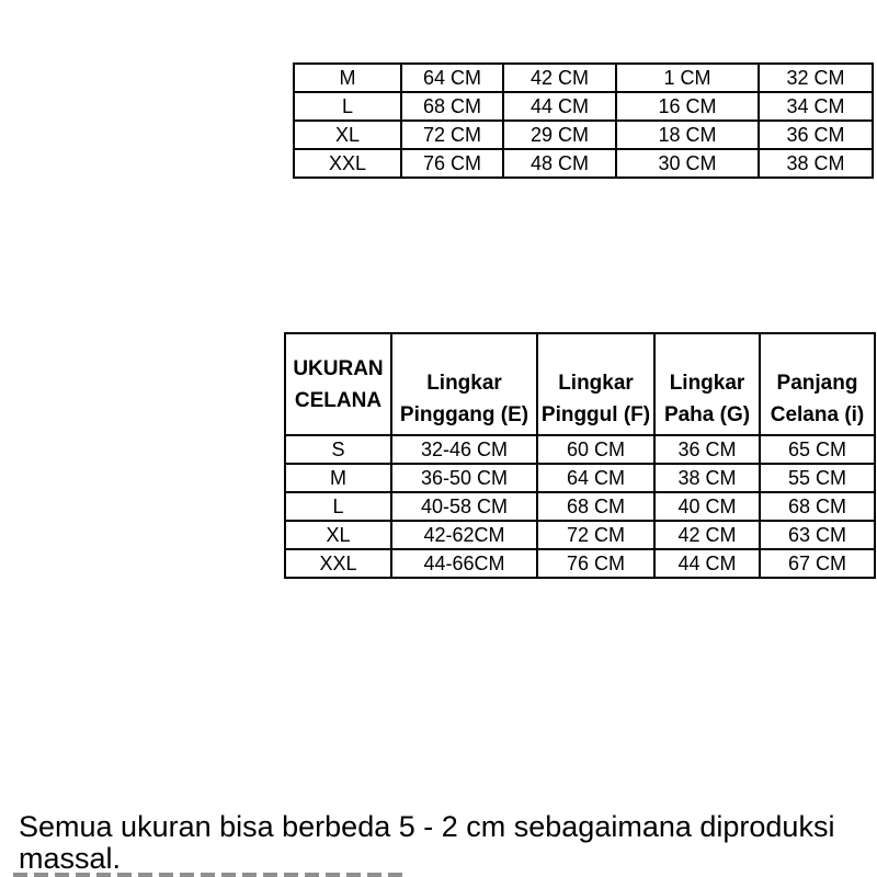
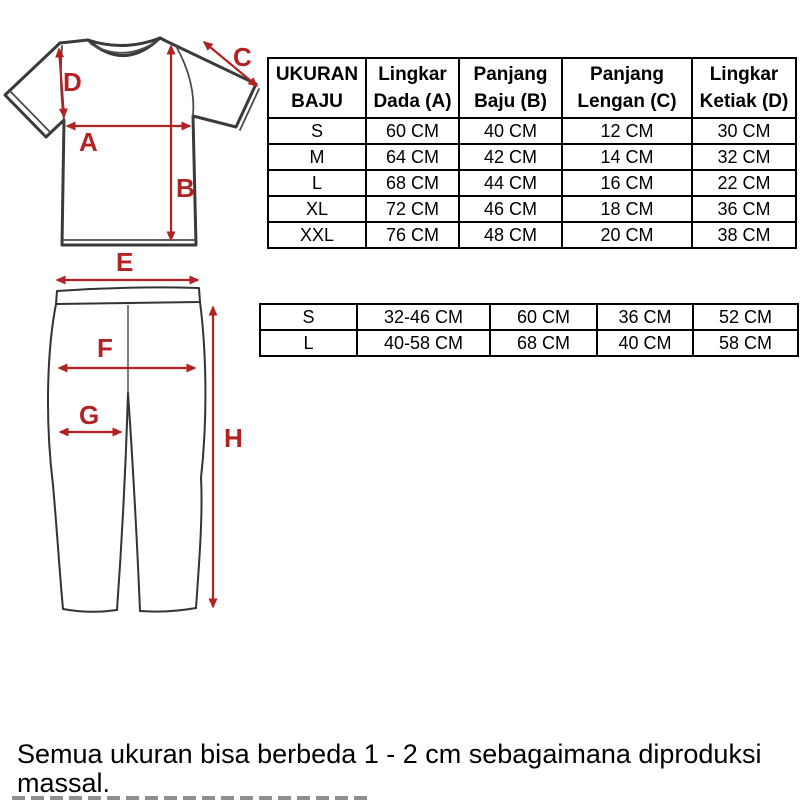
+ A
+ B
+ C
+ D
+ E
+ F
+ G
+ H
+ UKURAN BAJU	Lingkar Dada (A)	Panjang Baju (B)	Panjang Lengan (C)	Lingkar Ketiak (D)
+ S	60 CM	40 CM	12 CM	30 CM
- M	64 CM	42 CM	1 CM	32 CM
+ M	64 CM	42 CM	14 CM	32 CM
- L	68 CM	44 CM	16 CM	34 CM
+ L	68 CM	44 CM	16 CM	22 CM
- XL	72 CM	29 CM	18 CM	36 CM
+ XL	72 CM	46 CM	18 CM	36 CM
- XXL	76 CM	48 CM	30 CM	38 CM
+ XXL	76 CM	48 CM	20 CM	38 CM
- UKURAN CELANA	Lingkar Pinggang (E)	Lingkar Pinggul (F)	Lingkar Paha (G)	Panjang Celana (i)
- S	32-46 CM	60 CM	36 CM	65 CM
+ S	32-46 CM	60 CM	36 CM	52 CM
- M	36-50 CM	64 CM	38 CM	55 CM
- L	40-58 CM	68 CM	40 CM	68 CM
+ L	40-58 CM	68 CM	40 CM	58 CM
- XL	42-62CM	72 CM	42 CM	63 CM
- XXL	44-66CM	76 CM	44 CM	67 CM
- Semua ukuran bisa berbeda 5 - 2 cm sebagaimana diproduksi massal.
+ Semua ukuran bisa berbeda 1 - 2 cm sebagaimana diproduksi massal.
